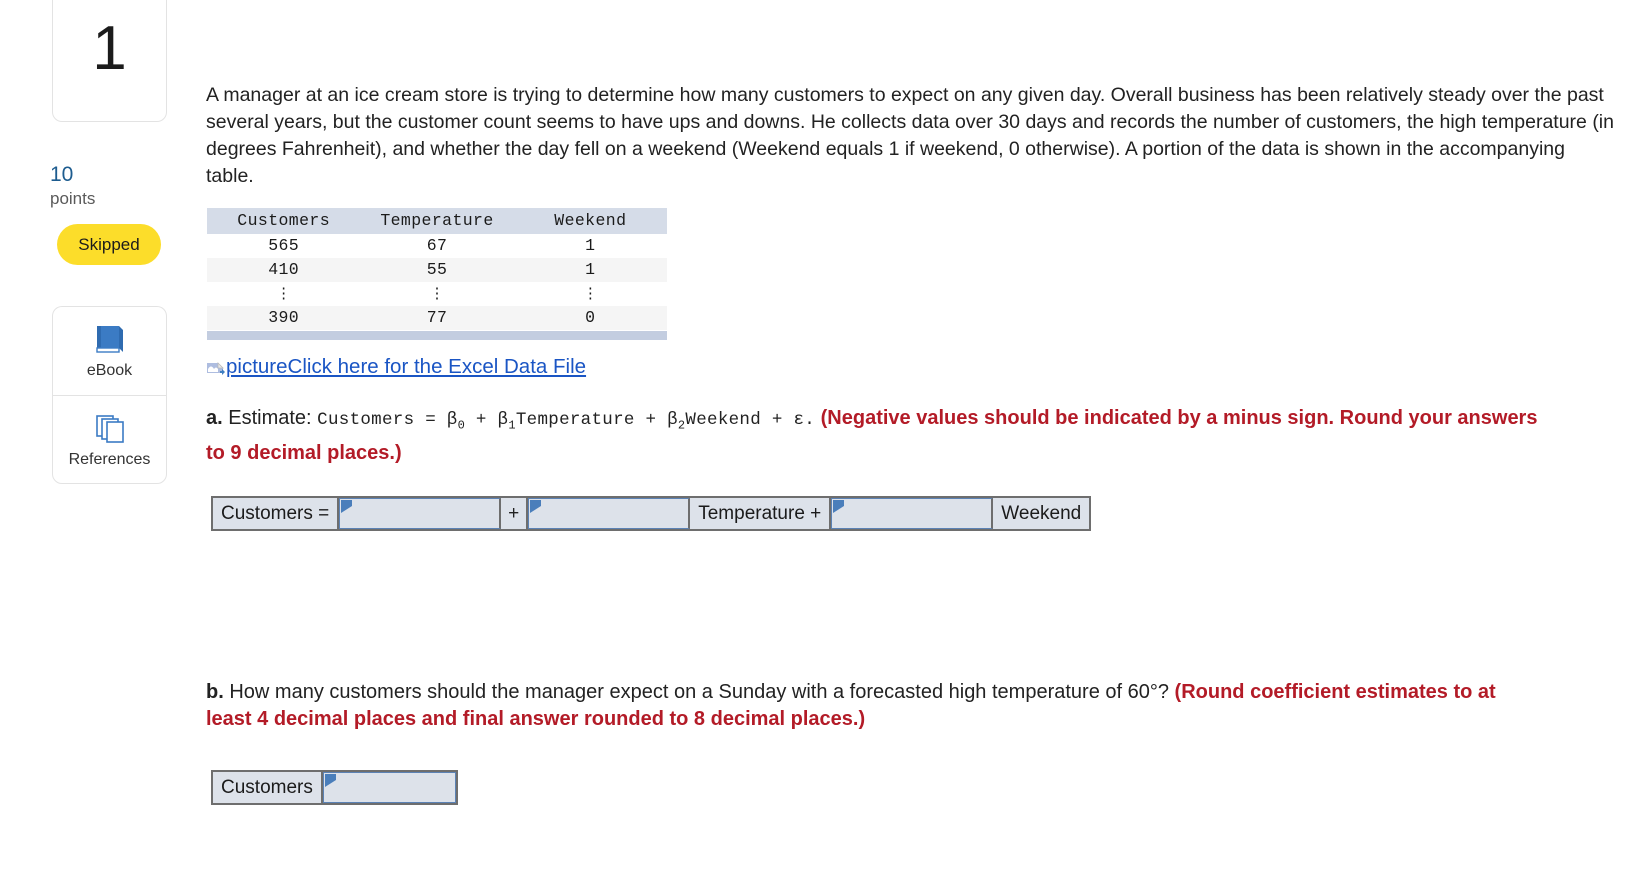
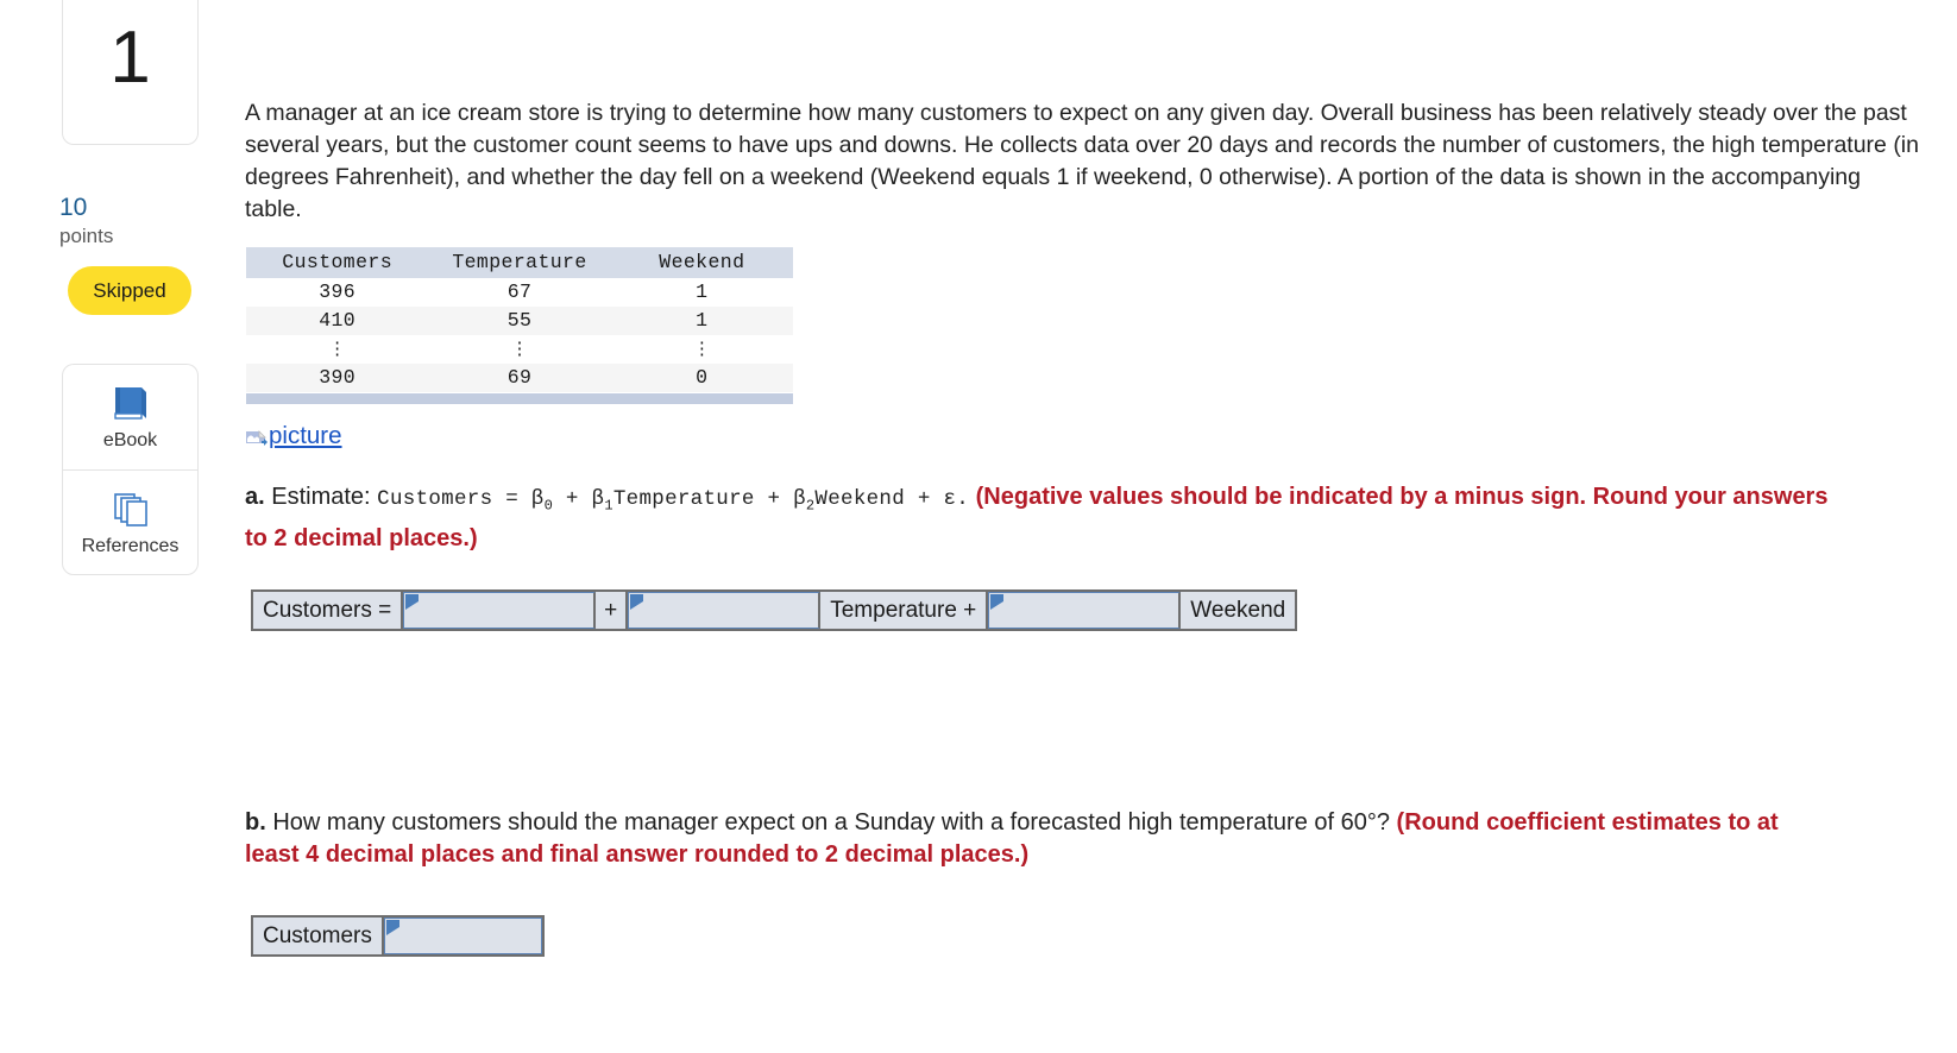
  1
  10
  points
  Skipped
  eBook
  References
- A manager at an ice cream store is trying to determine how many customers to expect on any given day. Overall business has been relatively steady over the past several years, but the customer count seems to have ups and downs. He collects data over 30 days and records the number of customers, the high temperature (in degrees Fahrenheit), and whether the day fell on a weekend (Weekend equals 1 if weekend, 0 otherwise). A portion of the data is shown in the accompanying table.
+ A manager at an ice cream store is trying to determine how many customers to expect on any given day. Overall business has been relatively steady over the past several years, but the customer count seems to have ups and downs. He collects data over 20 days and records the number of customers, the high temperature (in degrees Fahrenheit), and whether the day fell on a weekend (Weekend equals 1 if weekend, 0 otherwise). A portion of the data is shown in the accompanying table.
  Customers	Temperature	Weekend
- 565	67	1
+ 396	67	1
  410	55	1
  ⋮	⋮	⋮
- 390	77	0
+ 390	69	0
  picture
- Click here for the Excel Data File
- a. Estimate: Customers = β0 + β1Temperature + β2Weekend + ε. (Negative values should be indicated by a minus sign. Round your answers to 9 decimal places.)
+ a. Estimate: Customers = β0 + β1Temperature + β2Weekend + ε. (Negative values should be indicated by a minus sign. Round your answers to 2 decimal places.)
  Customers =
  +
  Temperature +
  Weekend
- b. How many customers should the manager expect on a Sunday with a forecasted high temperature of 60°? (Round coefficient estimates to at least 4 decimal places and final answer rounded to 8 decimal places.)
+ b. How many customers should the manager expect on a Sunday with a forecasted high temperature of 60°? (Round coefficient estimates to at least 4 decimal places and final answer rounded to 2 decimal places.)
  Customers
